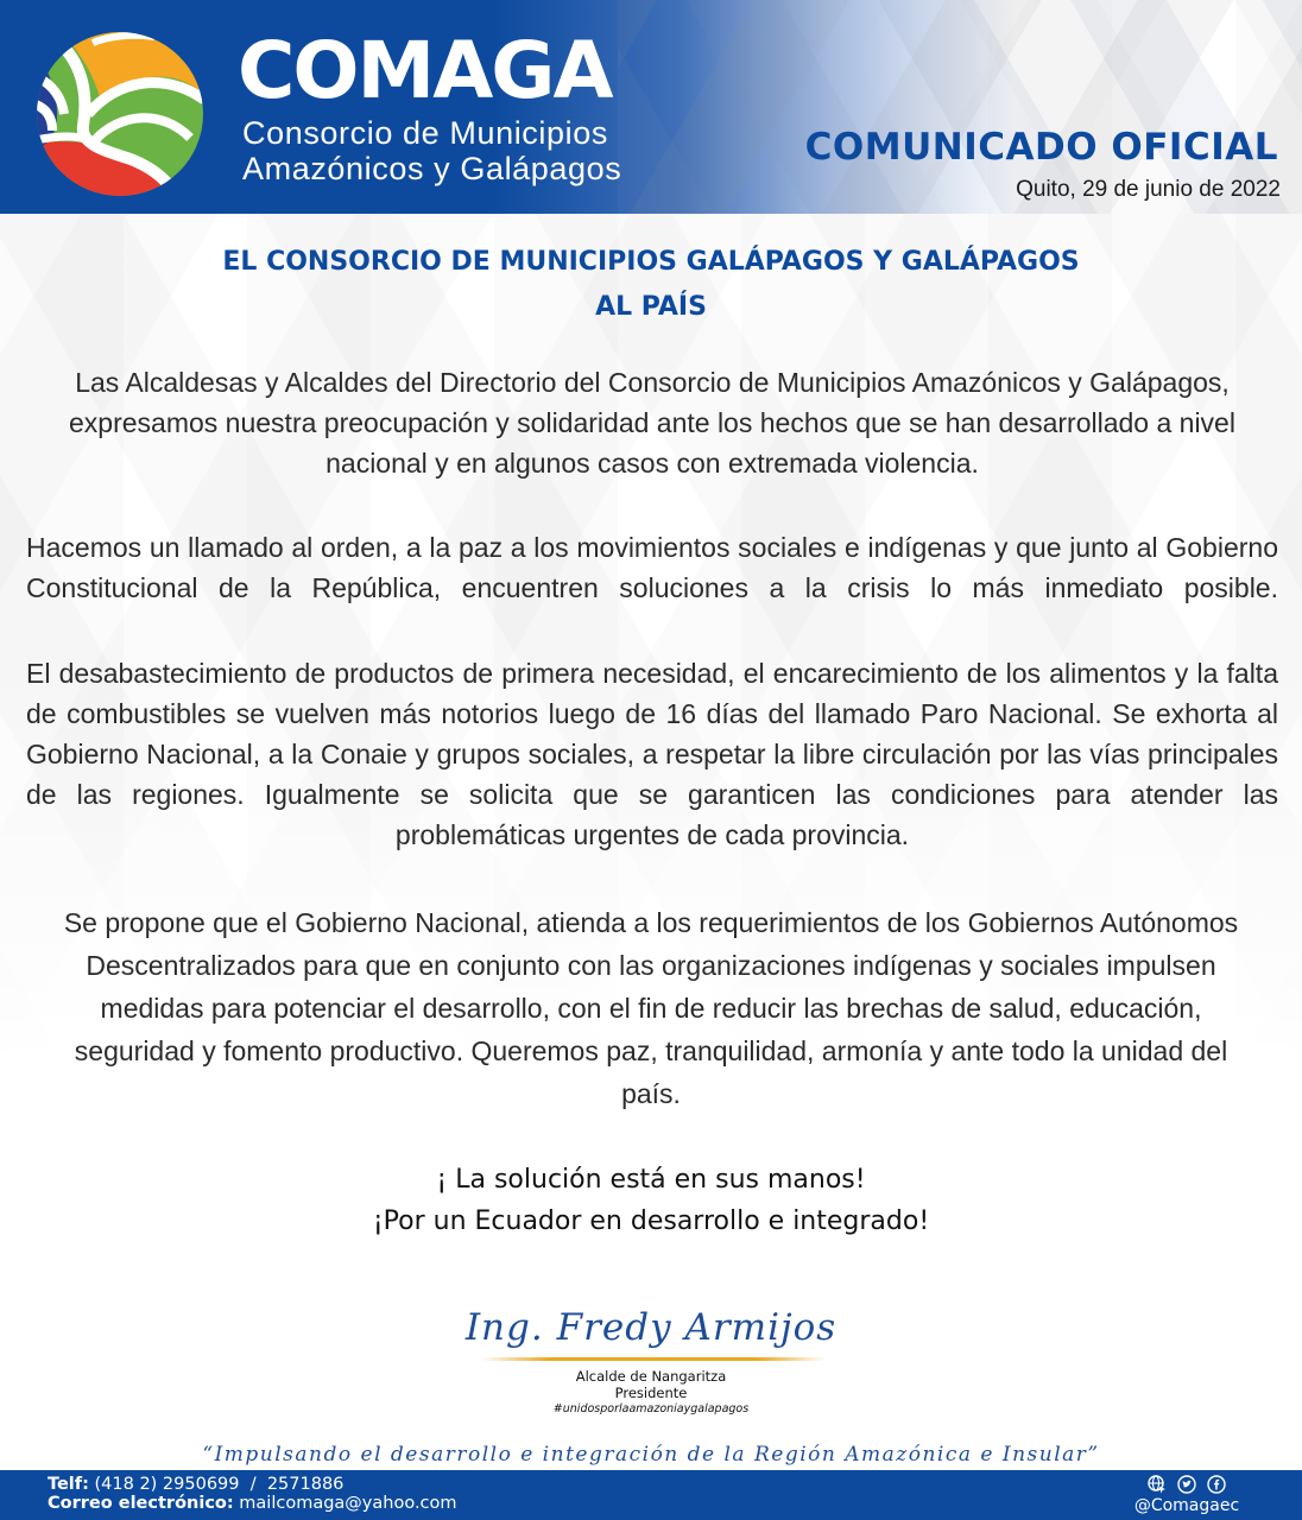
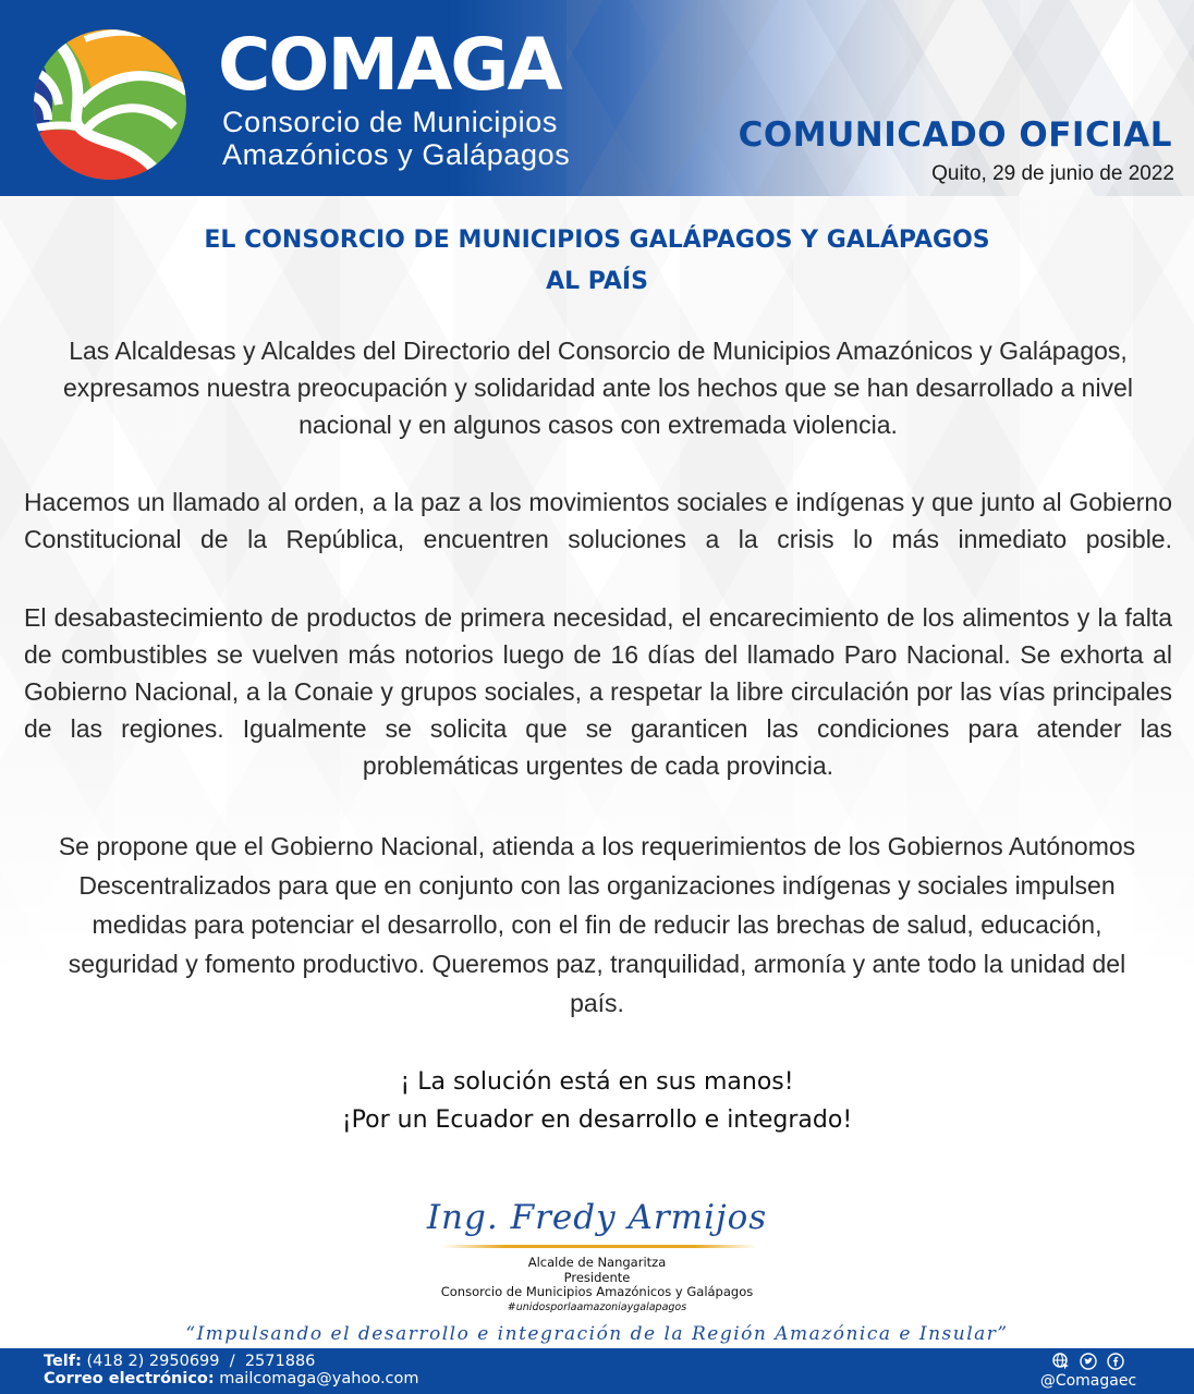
  COMAGA
  Consorcio de Municipios
  Amazónicos y Galápagos
  COMUNICADO OFICIAL
  Quito, 29 de junio de 2022
  EL CONSORCIO DE MUNICIPIOS GALÁPAGOS Y GALÁPAGOS
  AL PAÍS
  Las Alcaldesas y Alcaldes del Directorio del Consorcio de Municipios Amazónicos y Galápagos, expresamos nuestra preocupación y solidaridad ante los hechos que se han desarrollado a nivel nacional y en algunos casos con extremada violencia.
  Hacemos un llamado al orden, a la paz a los movimientos sociales e indígenas y que junto al Gobierno Constitucional de la República, encuentren soluciones a la crisis lo más inmediato posible.
  El desabastecimiento de productos de primera necesidad, el encarecimiento de los alimentos y la falta de combustibles se vuelven más notorios luego de 16 días del llamado Paro Nacional. Se exhorta al Gobierno Nacional, a la Conaie y grupos sociales, a respetar la libre circulación por las vías principales de las regiones. Igualmente se solicita que se garanticen las condiciones para atender las problemáticas urgentes de cada provincia.
  Se propone que el Gobierno Nacional, atienda a los requerimientos de los Gobiernos Autónomos Descentralizados para que en conjunto con las organizaciones indígenas y sociales impulsen medidas para potenciar el desarrollo, con el fin de reducir las brechas de salud, educación, seguridad y fomento productivo. Queremos paz, tranquilidad, armonía y ante todo la unidad del país.
  ¡ La solución está en sus manos!
  ¡Por un Ecuador en desarrollo e integrado!
  Ing. Fredy Armijos
  Alcalde de Nangaritza
  Presidente
+ Consorcio de Municipios Amazónicos y Galápagos
  #unidosporlaamazoniaygalapagos
  “Impulsando el desarrollo e integración de la Región Amazónica e Insular”
  Telf: (418 2) 2950699 / 2571886
  Correo electrónico: mailcomaga@yahoo.com
  @Comagaec
